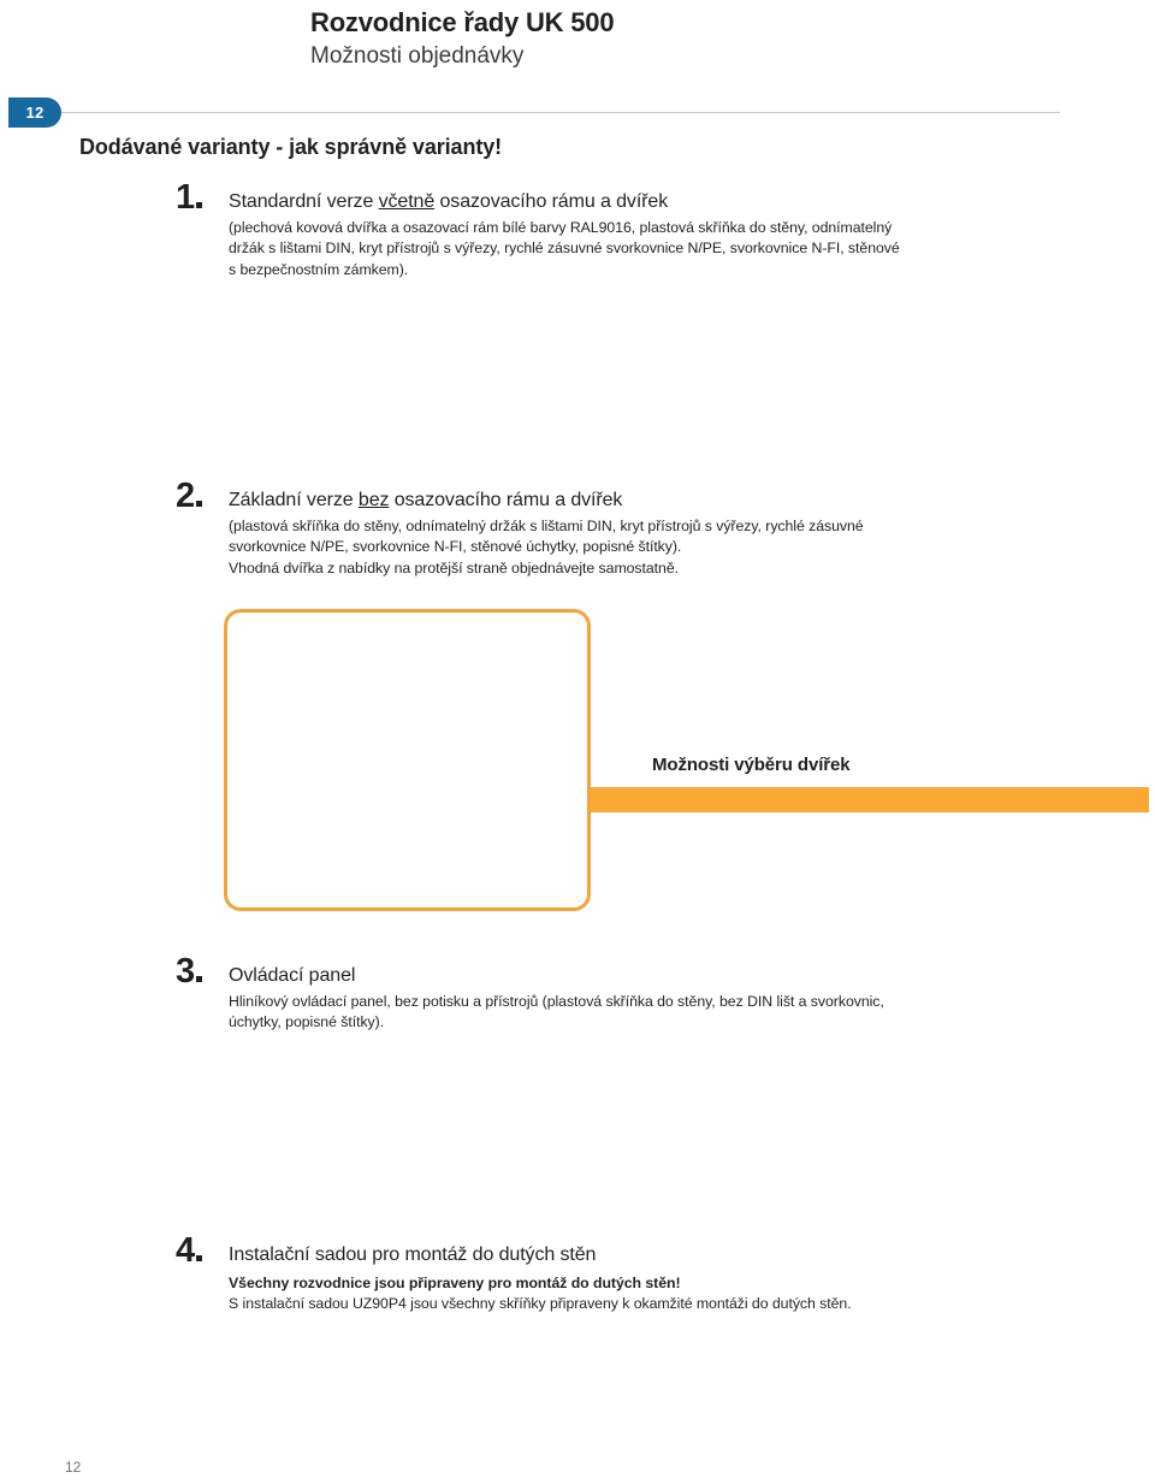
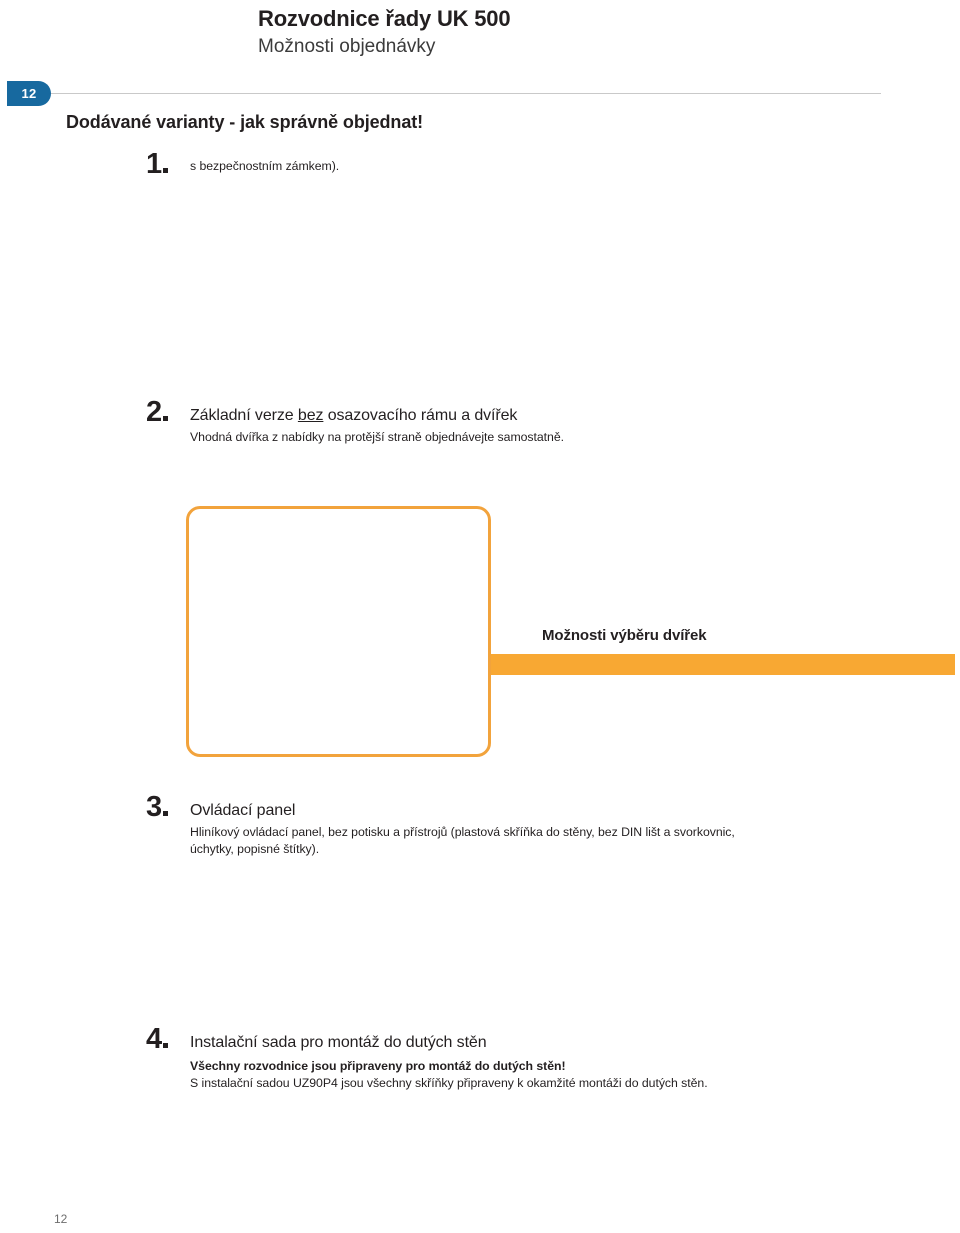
  Rozvodnice řady UK 500
  Možnosti objednávky
  12
- Dodávané varianty - jak správně varianty!
+ Dodávané varianty - jak správně objednat!
  1
- Standardní verze včetně osazovacího rámu a dvířek
- (plechová kovová dvířka a osazovací rám bílé barvy RAL9016, plastová skříňka do stěny, odnímatelný
- držák s lištami DIN, kryt přístrojů s výřezy, rychlé zásuvné svorkovnice N/PE, svorkovnice N-FI, stěnové
  s bezpečnostním zámkem).
  2
  Základní verze bez osazovacího rámu a dvířek
- (plastová skříňka do stěny, odnímatelný držák s lištami DIN, kryt přístrojů s výřezy, rychlé zásuvné
- svorkovnice N/PE, svorkovnice N-FI, stěnové úchytky, popisné štítky).
  Vhodná dvířka z nabídky na protější straně objednávejte samostatně.
  Možnosti výběru dvířek
  3
  Ovládací panel
  Hliníkový ovládací panel, bez potisku a přístrojů (plastová skříňka do stěny, bez DIN lišt a svorkovnic,
  úchytky, popisné štítky).
  4
- Instalační sadou pro montáž do dutých stěn
+ Instalační sada pro montáž do dutých stěn
  Všechny rozvodnice jsou připraveny pro montáž do dutých stěn!
  S instalační sadou UZ90P4 jsou všechny skříňky připraveny k okamžité montáži do dutých stěn.
  12
